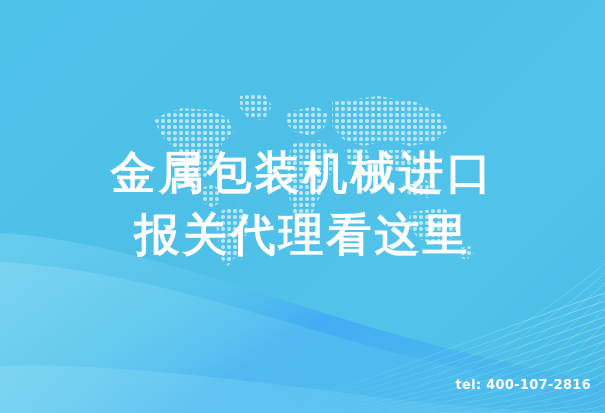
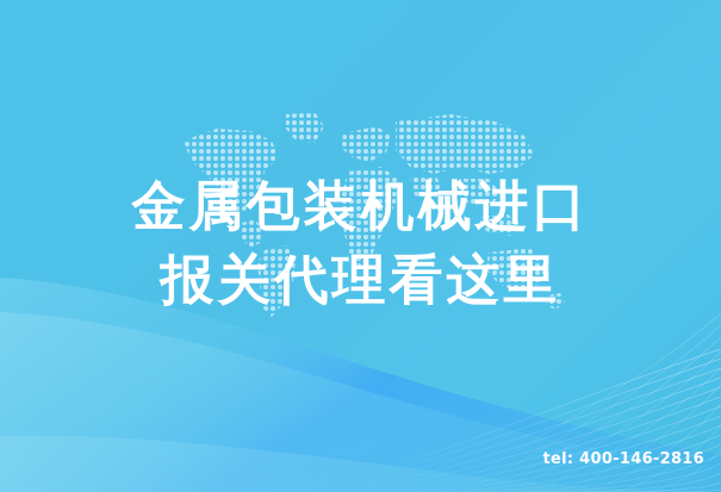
  金属包装机械进口
  报关代理看这里
- tel: 400-107-2816
+ tel: 400-146-2816
